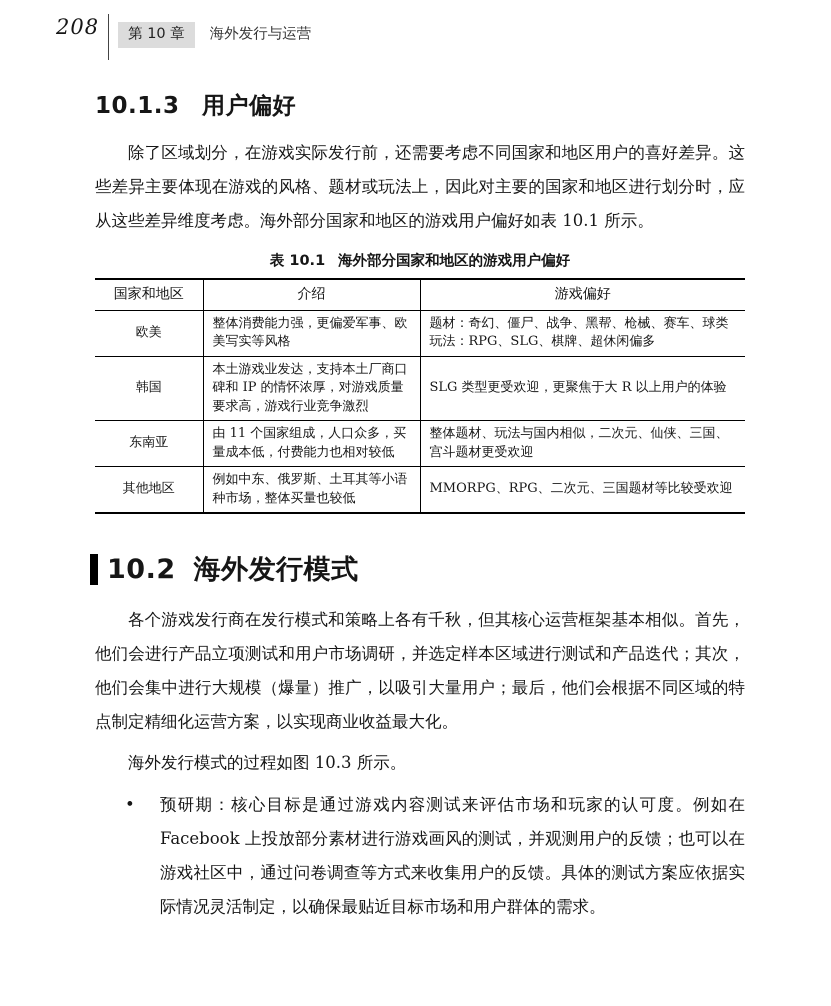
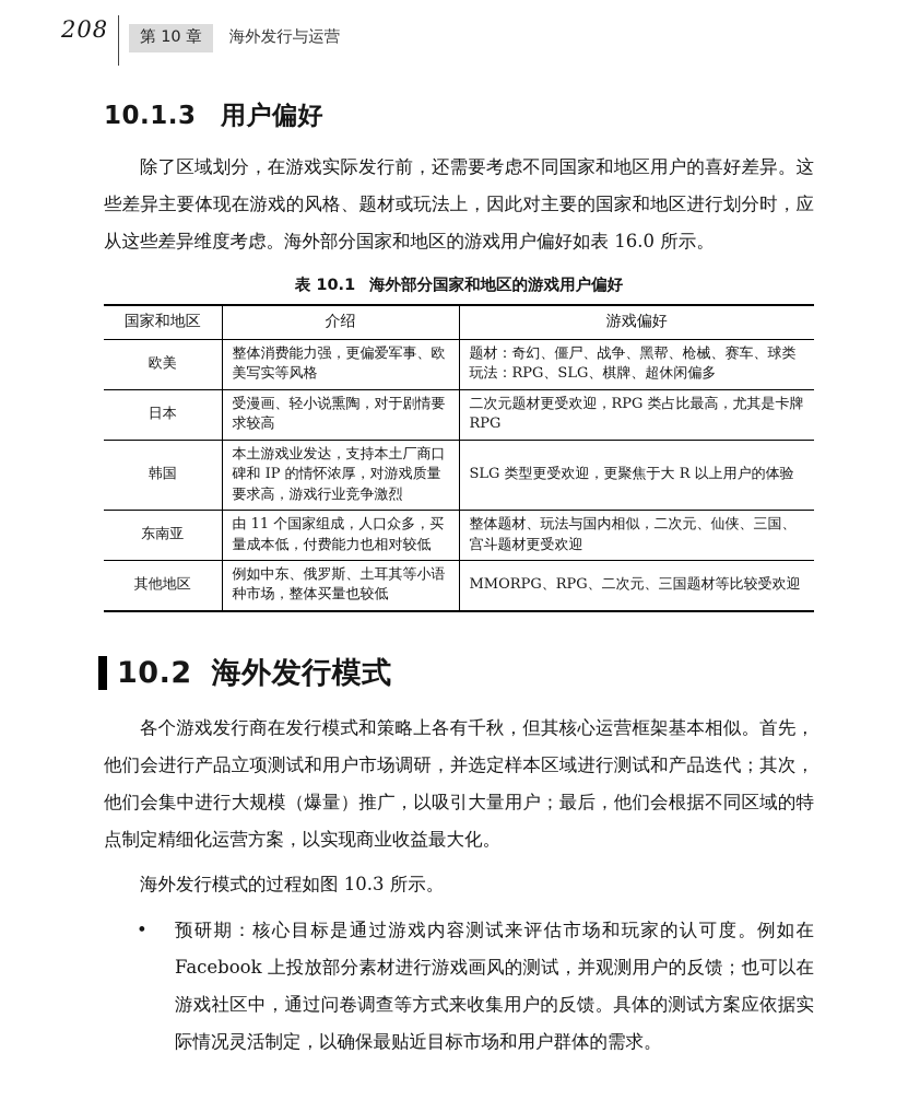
  208
  第 10 章
  海外发行与运营
  10.1.3 用户偏好
- 除了区域划分，在游戏实际发行前，还需要考虑不同国家和地区用户的喜好差异。这些差异主要体现在游戏的风格、题材或玩法上，因此对主要的国家和地区进行划分时，应从这些差异维度考虑。海外部分国家和地区的游戏用户偏好如表 10.1 所示。
+ 除了区域划分，在游戏实际发行前，还需要考虑不同国家和地区用户的喜好差异。这些差异主要体现在游戏的风格、题材或玩法上，因此对主要的国家和地区进行划分时，应从这些差异维度考虑。海外部分国家和地区的游戏用户偏好如表 16.0 所示。
  表 10.1 海外部分国家和地区的游戏用户偏好
  国家和地区	介绍	游戏偏好
  欧美	整体消费能力强，更偏爱军事、欧美写实等风格	题材：奇幻、僵尸、战争、黑帮、枪械、赛车、球类玩法：RPG、SLG、棋牌、超休闲偏多
+ 日本	受漫画、轻小说熏陶，对于剧情要求较高	二次元题材更受欢迎，RPG 类占比最高，尤其是卡牌 RPG
  韩国	本土游戏业发达，支持本土厂商口碑和 IP 的情怀浓厚，对游戏质量要求高，游戏行业竞争激烈	SLG 类型更受欢迎，更聚焦于大 R 以上用户的体验
  东南亚	由 11 个国家组成，人口众多，买量成本低，付费能力也相对较低	整体题材、玩法与国内相似，二次元、仙侠、三国、宫斗题材更受欢迎
  其他地区	例如中东、俄罗斯、土耳其等小语种市场，整体买量也较低	MMORPG、RPG、二次元、三国题材等比较受欢迎
  10.2
  海外发行模式
  各个游戏发行商在发行模式和策略上各有千秋，但其核心运营框架基本相似。首先，他们会进行产品立项测试和用户市场调研，并选定样本区域进行测试和产品迭代；其次，他们会集中进行大规模（爆量）推广，以吸引大量用户；最后，他们会根据不同区域的特点制定精细化运营方案，以实现商业收益最大化。
  海外发行模式的过程如图 10.3 所示。
  •
  预研期：核心目标是通过游戏内容测试来评估市场和玩家的认可度。例如在 Facebook 上投放部分素材进行游戏画风的测试，并观测用户的反馈；也可以在游戏社区中，通过问卷调查等方式来收集用户的反馈。具体的测试方案应依据实际情况灵活制定，以确保最贴近目标市场和用户群体的需求。
